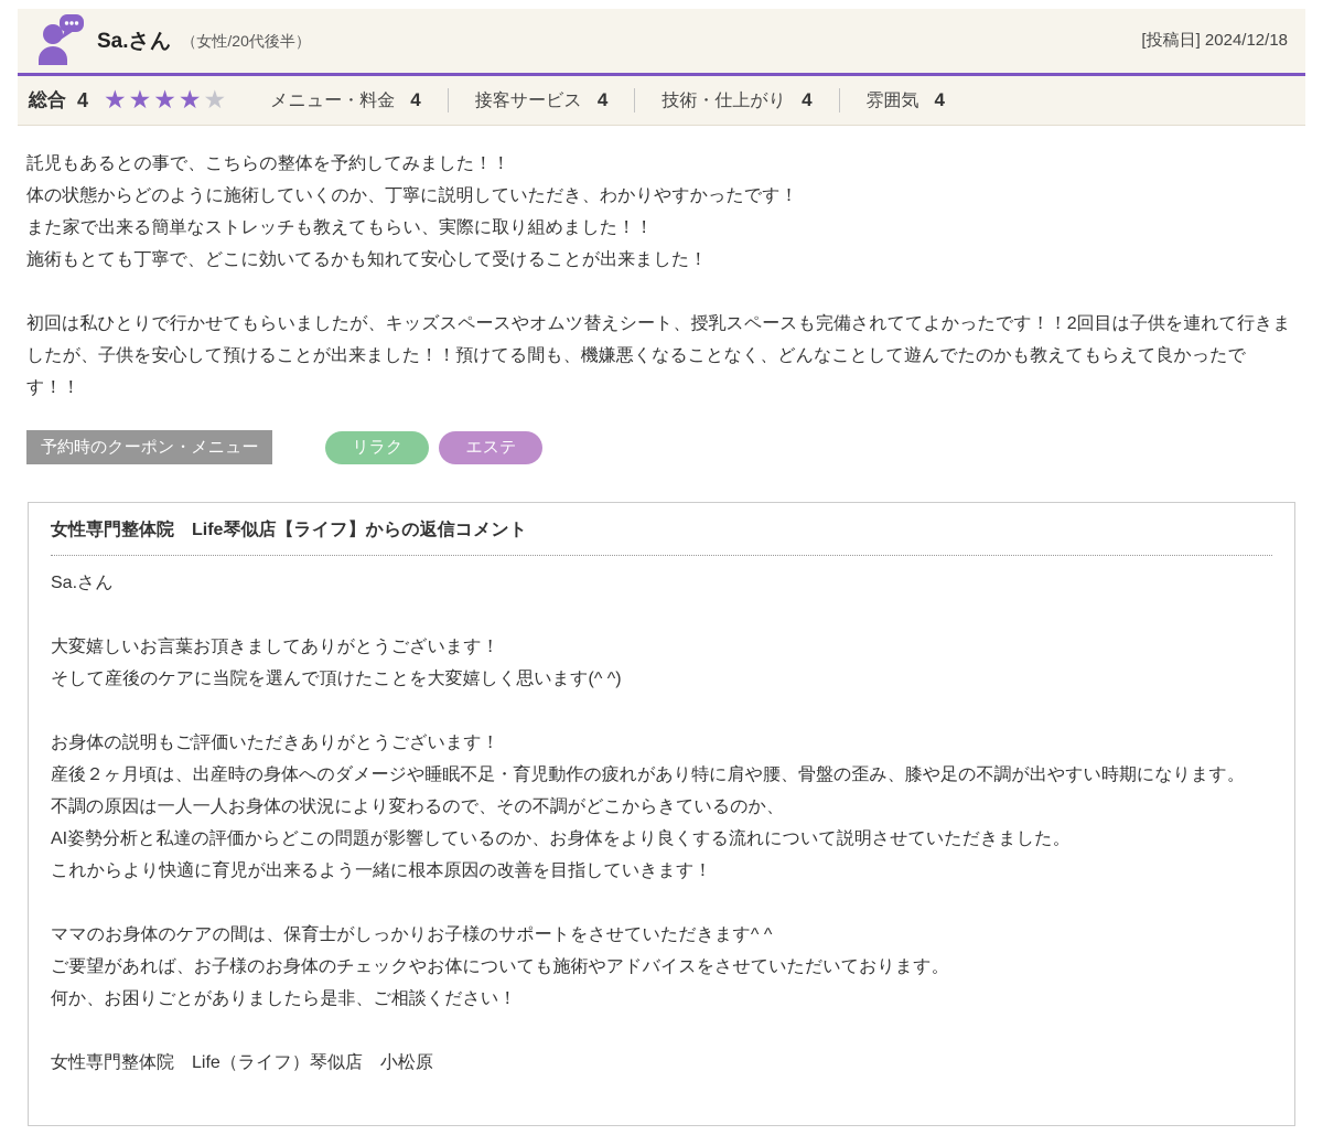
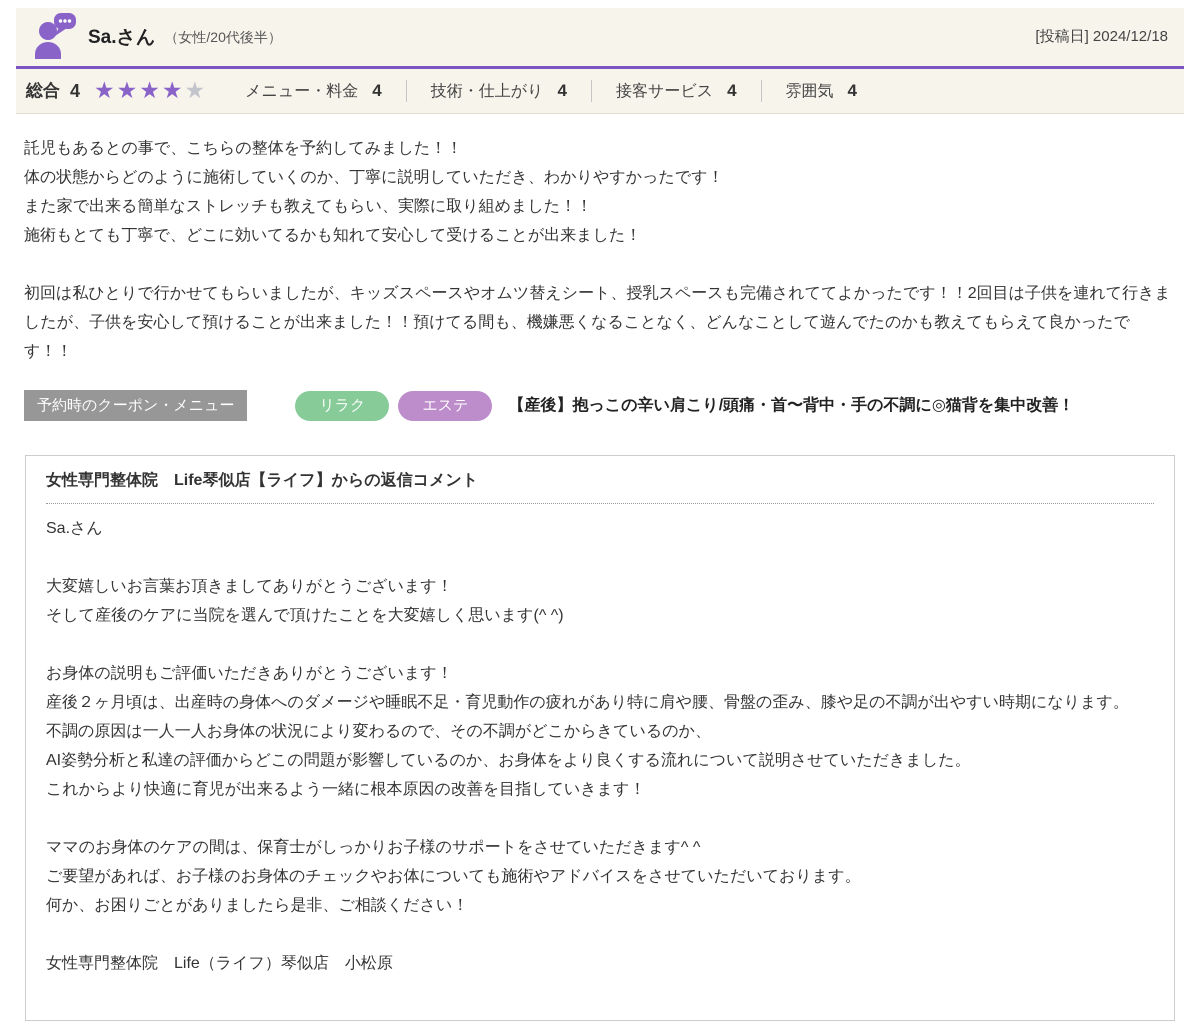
  Sa.さん
  （女性/20代後半）
  [投稿日] 2024/12/18
  総合
  4
  ★★★★★
  メニュー・料金
  4
- 接客サービス
+ 技術・仕上がり
  4
- 技術・仕上がり
+ 接客サービス
  4
  雰囲気
  4
  託児もあるとの事で、こちらの整体を予約してみました！！
  体の状態からどのように施術していくのか、丁寧に説明していただき、わかりやすかったです！
  また家で出来る簡単なストレッチも教えてもらい、実際に取り組めました！！
  施術もとても丁寧で、どこに効いてるかも知れて安心して受けることが出来ました！
  初回は私ひとりで行かせてもらいましたが、キッズスペースやオムツ替えシート、授乳スペースも完備されててよかったです！！2回目は子供を連れて行きましたが、子供を安心して預けることが出来ました！！預けてる間も、機嫌悪くなることなく、どんなことして遊んでたのかも教えてもらえて良かったです！！
  予約時のクーポン・メニュー
  リラク
  エステ
+ 【産後】抱っこの辛い肩こり/頭痛・首〜背中・手の不調に◎猫背を集中改善！
  女性専門整体院 Life琴似店【ライフ】からの返信コメント
  Sa.さん
  大変嬉しいお言葉お頂きましてありがとうございます！
  そして産後のケアに当院を選んで頂けたことを大変嬉しく思います(^ ^)
  お身体の説明もご評価いただきありがとうございます！
  産後２ヶ月頃は、出産時の身体へのダメージや睡眠不足・育児動作の疲れがあり特に肩や腰、骨盤の歪み、膝や足の不調が出やすい時期になります。
  不調の原因は一人一人お身体の状況により変わるので、その不調がどこからきているのか、
  AI姿勢分析と私達の評価からどこの問題が影響しているのか、お身体をより良くする流れについて説明させていただきました。
  これからより快適に育児が出来るよう一緒に根本原因の改善を目指していきます！
  ママのお身体のケアの間は、保育士がしっかりお子様のサポートをさせていただきます^ ^
  ご要望があれば、お子様のお身体のチェックやお体についても施術やアドバイスをさせていただいております。
  何か、お困りごとがありましたら是非、ご相談ください！
  女性専門整体院 Life（ライフ）琴似店 小松原
